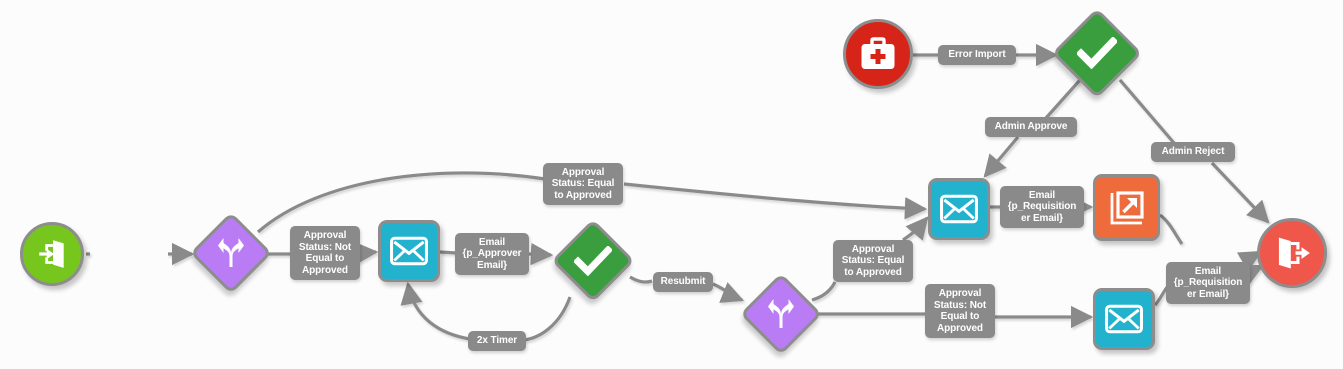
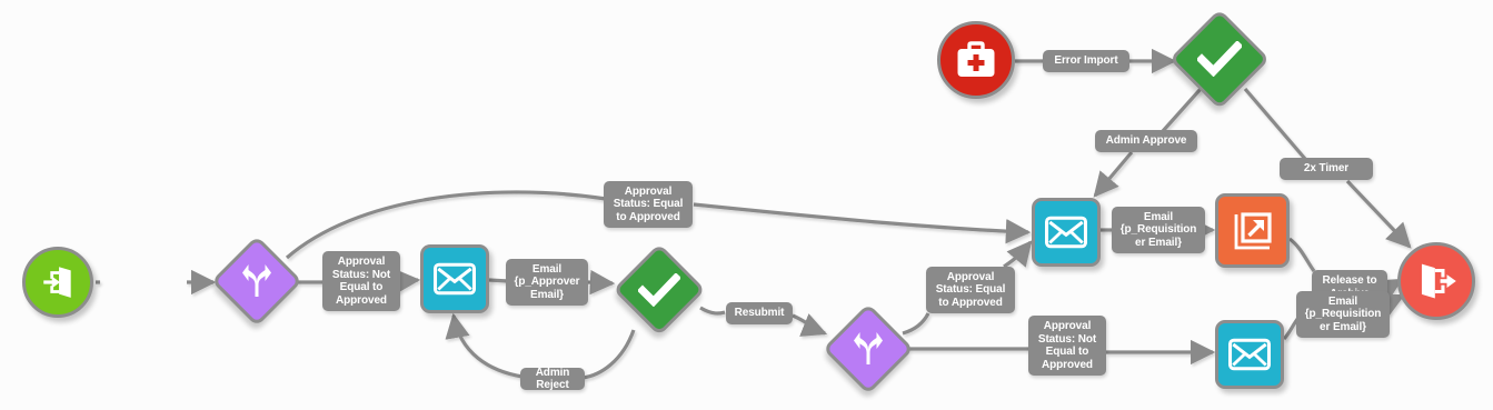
  Approval
  Status: Not
  Equal to
  Approved
  Email
  {p_Approver
  Email}
  Approval
  Status: Equal
  to Approved
- 2x Timer
+ Admin Reject
  Resubmit
  Approval
  Status: Equal
  to Approved
  Approval
  Status: Not
  Equal to
  Approved
  Error Import
  Admin Approve
- Admin Reject
+ 2x Timer
  Email
  {p_Requisition
  er Email}
+ Release to
  Email
  {p_Requisition
  er Email}
